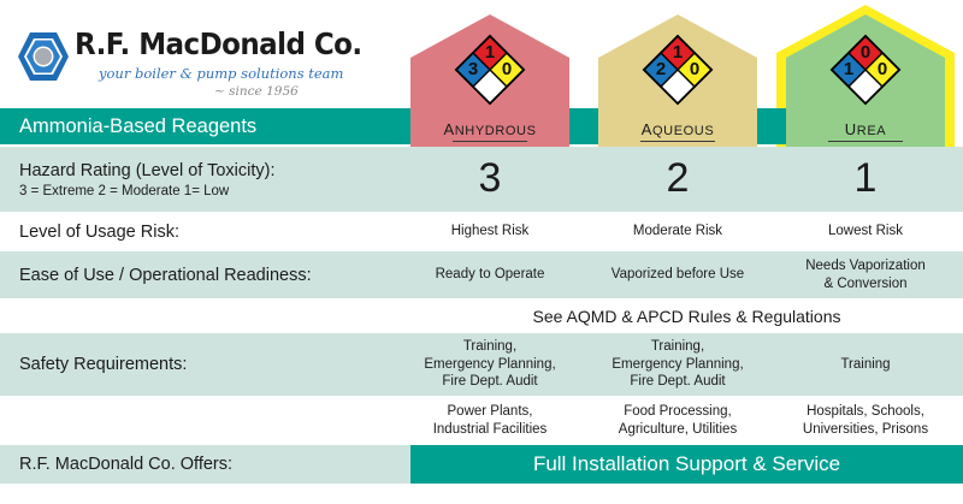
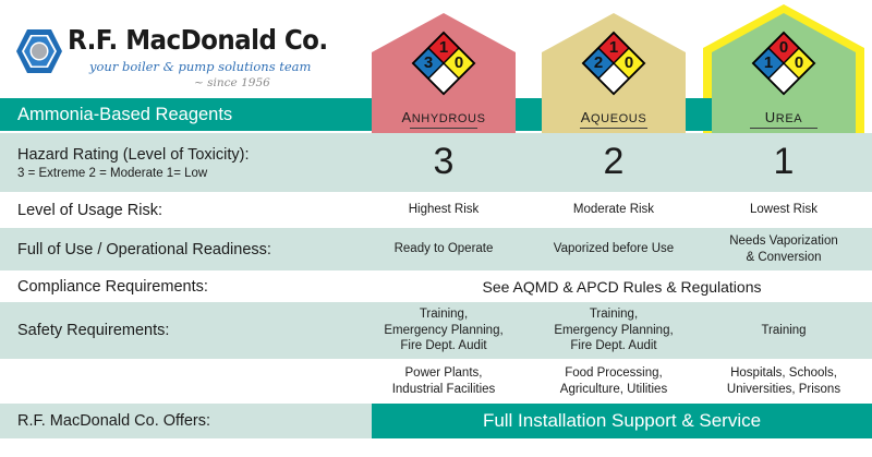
  R.F. MacDonald Co.
  your boiler & pump solutions team
  ~ since 1956
  1
  3
  0
  1
  2
  0
  0
  1
  0
  ANHYDROUS
  AQUEOUS
  UREA
  Ammonia-Based Reagents
  Hazard Rating (Level of Toxicity):
  3 = Extreme 2 = Moderate 1= Low
  3
  2
  1
  Level of Usage Risk:
  Highest Risk
  Moderate Risk
  Lowest Risk
- Ease of Use / Operational Readiness:
+ Full of Use / Operational Readiness:
  Ready to Operate
  Vaporized before Use
  Needs Vaporization
  & Conversion
+ Compliance Requirements:
  See AQMD & APCD Rules & Regulations
  Safety Requirements:
  Training,
  Emergency Planning,
  Fire Dept. Audit
  Training,
  Emergency Planning,
  Fire Dept. Audit
  Training
  Power Plants,
  Industrial Facilities
  Food Processing,
  Agriculture, Utilities
  Hospitals, Schools,
  Universities, Prisons
  R.F. MacDonald Co. Offers:
  Full Installation Support & Service
